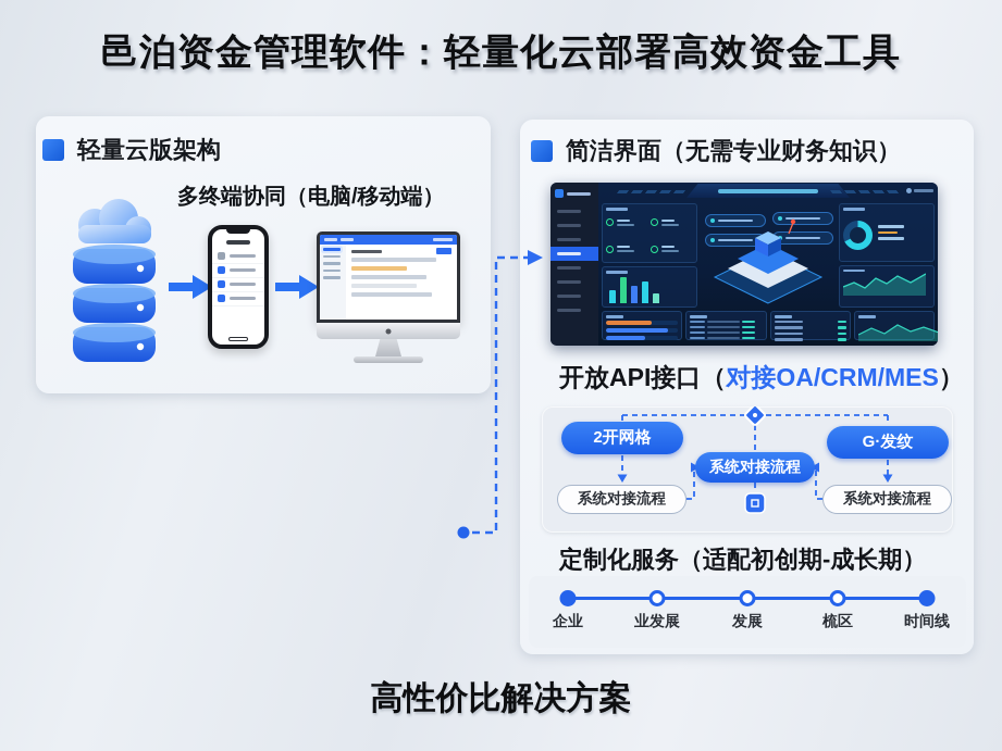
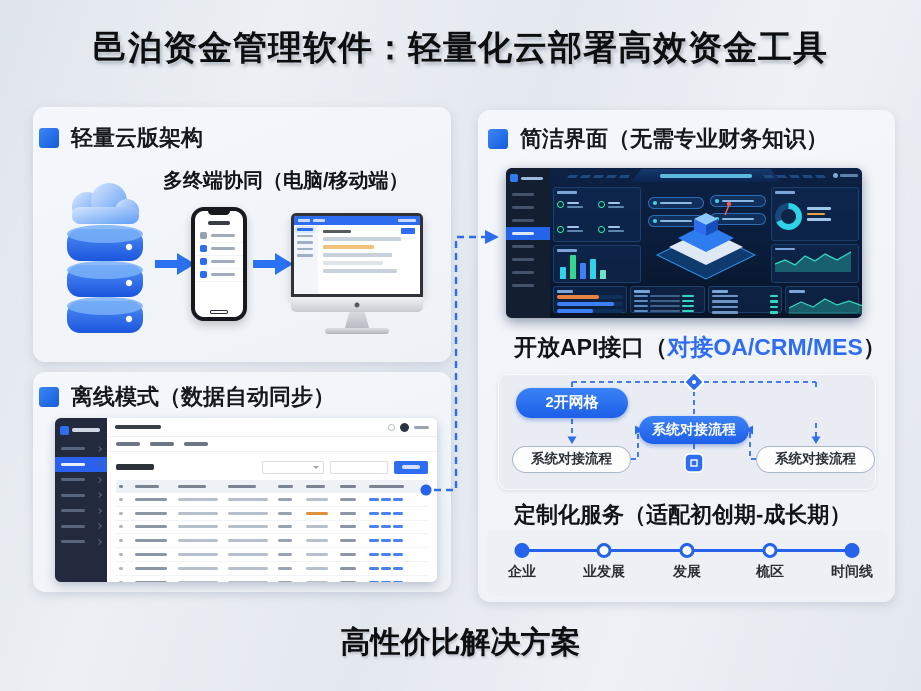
  邑泊资金管理软件：轻量化云部署高效资金工具
  轻量云版架构
  多终端协同（电脑/移动端）
+ 离线模式（数据自动同步）
  简洁界面（无需专业财务知识）
  开放API接口（对接OA/CRM/MES）
  2开网格
- G·发纹
  系统对接流程
  系统对接流程
  系统对接流程
  定制化服务（适配初创期-成长期）
  企业
  业发展
  发展
  梳区
  时间线
  高性价比解决方案
